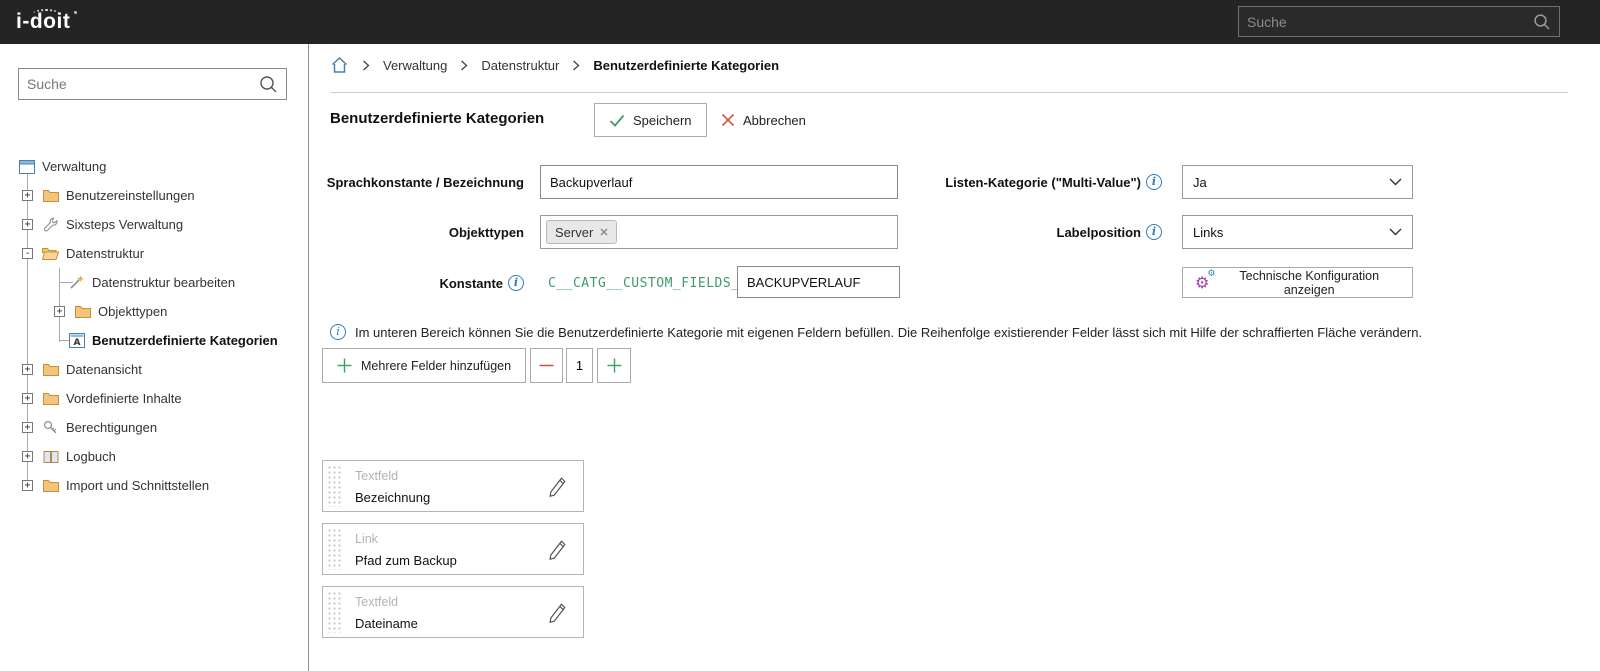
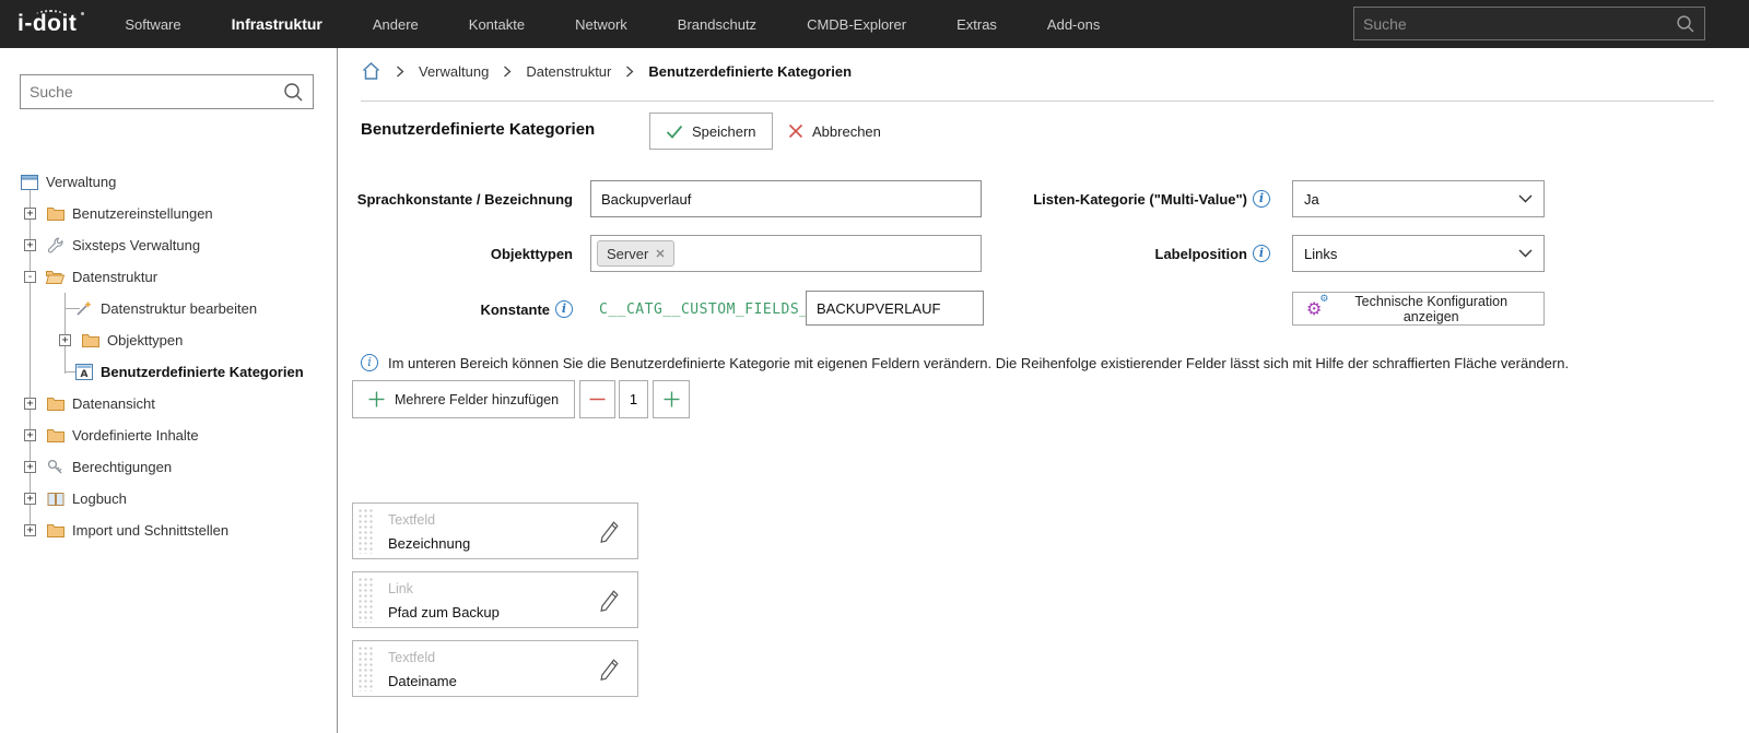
  i-doit
+ Software
+ Infrastruktur
+ Andere
+ Kontakte
+ Network
+ Brandschutz
+ CMDB-Explorer
+ Extras
+ Add-ons
  Suche
  Suche
  Verwaltung
  +
  Benutzereinstellungen
  +
  Sixsteps Verwaltung
  -
  Datenstruktur
  Datenstruktur bearbeiten
  +
  Objekttypen
  A
  Benutzerdefinierte Kategorien
  +
  Datenansicht
  +
  Vordefinierte Inhalte
  +
  Berechtigungen
  +
  Logbuch
  +
  Import und Schnittstellen
  Verwaltung
  Datenstruktur
  Benutzerdefinierte Kategorien
  Benutzerdefinierte Kategorien
  Speichern
  Abbrechen
  Sprachkonstante / Bezeichnung
  Backupverlauf
  Listen-Kategorie ("Multi-Value")
  i
  Ja
  Objekttypen
  Server
  Labelposition
  i
  Links
  Konstante
  i
  C__CATG__CUSTOM_FIELDS_
  BACKUPVERLAUF
  ⚙
  ⚙
  Technische Konfiguration anzeigen
  i
- Im unteren Bereich können Sie die Benutzerdefinierte Kategorie mit eigenen Feldern befüllen. Die Reihenfolge existierender Felder lässt sich mit Hilfe der schraffierten Fläche verändern.
+ Im unteren Bereich können Sie die Benutzerdefinierte Kategorie mit eigenen Feldern verändern. Die Reihenfolge existierender Felder lässt sich mit Hilfe der schraffierten Fläche verändern.
  Mehrere Felder hinzufügen
  1
  Textfeld
  Bezeichnung
  Link
  Pfad zum Backup
  Textfeld
  Dateiname
